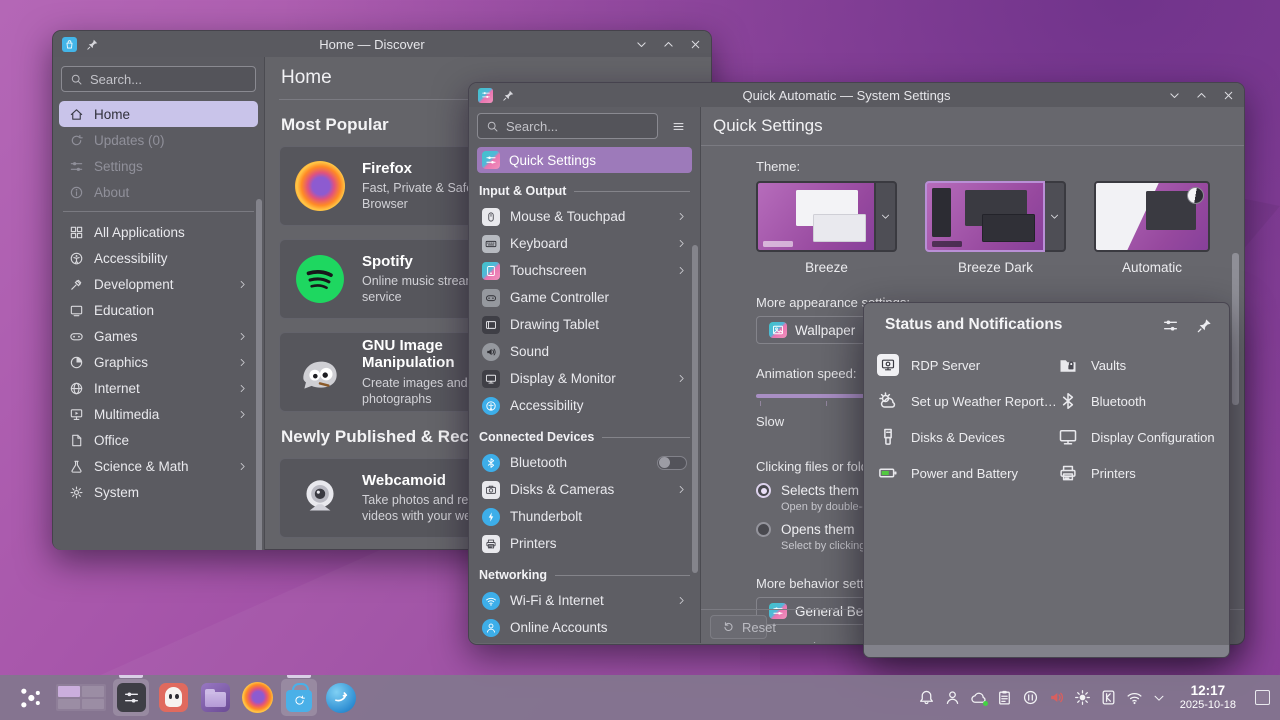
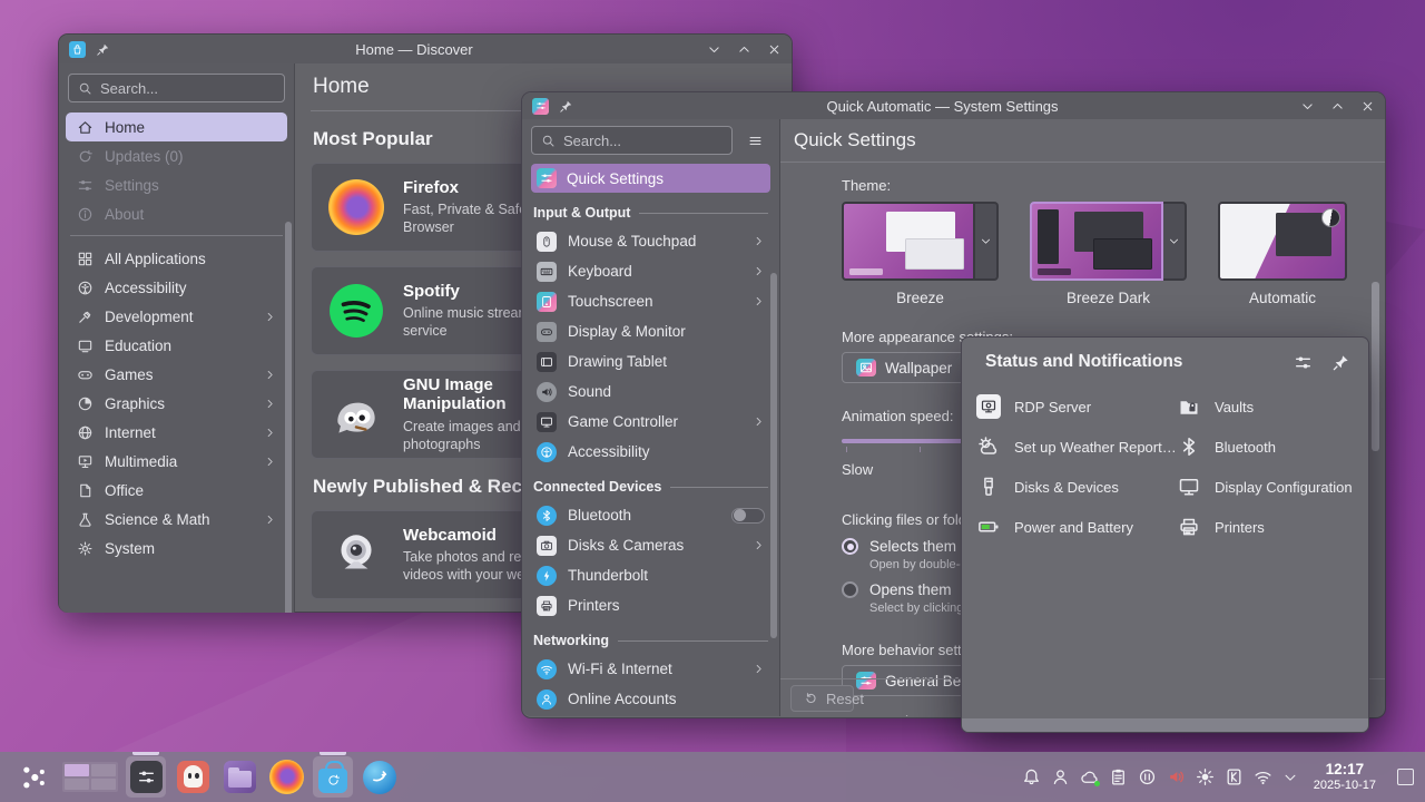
  Home — Discover
  Search...
  Home
  Updates (0)
  Settings
  About
  All Applications
  Accessibility
  Development
  Education
  Games
  Graphics
  Internet
  Multimedia
  Office
  Science & Math
  System
  Home
  Most Popular
  Firefox
  Fast, Private & Saf Browser
  Spotify
  Online music strea service
  GNU Image Manipulation
  Create images and photographs
  Newly Published & Rec
  Webcamoid
  Take photos and re videos with your w
  Quick Automatic — System Settings
  Search...
  Quick Settings
  Input & Output
  Mouse & Touchpad
  Keyboard
  Touchscreen
- Game Controller
+ Display & Monitor
  Drawing Tablet
  Sound
- Display & Monitor
+ Game Controller
  Accessibility
  Connected Devices
  Bluetooth
  Disks & Cameras
  Thunderbolt
  Printers
  Networking
  Wi-Fi & Internet
  Online Accounts
  Quick Settings
  Theme:
  Breeze
  Breeze Dark
  Automatic
  Wallpaper
  Animation speed:
  Slow
  Clicking files or fol
  Selects them
  Open by double-
  Opens them
  Select by clickin
  More behavior sett
  Reset
  Status and Notifications
  RDP Server
  Vaults
  Set up Weather Report…
  Bluetooth
  Disks & Devices
  Display Configuration
  Power and Battery
  Printers
  12:17
- 2025-10-18
+ 2025-10-17
